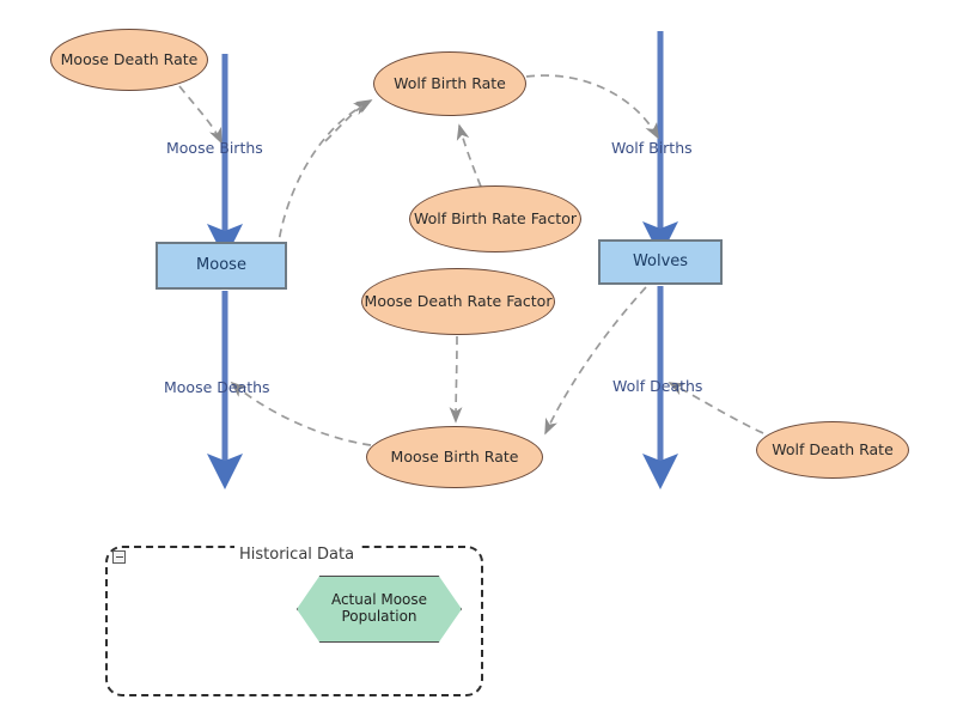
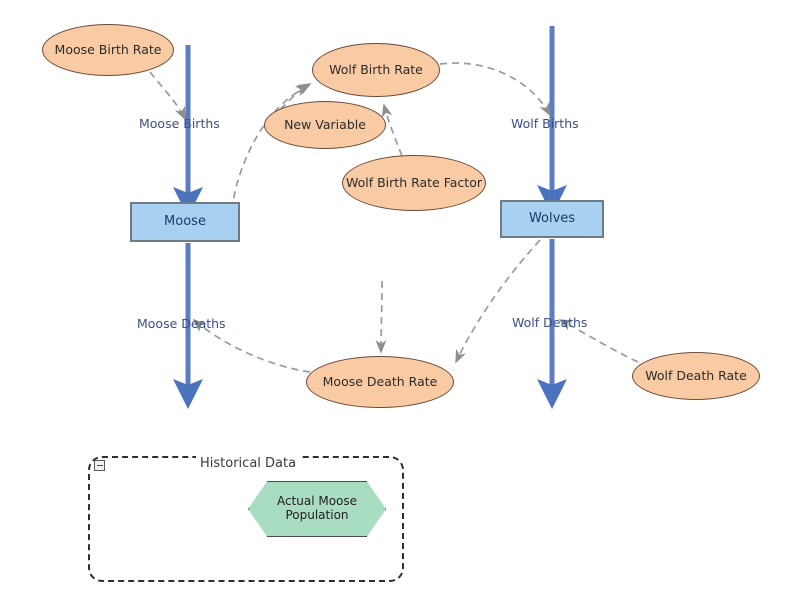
- Moose Death Rate
+ Moose Birth Rate
  Wolf Birth Rate
+ New Variable
  Wolf Birth Rate Factor
- Moose Death Rate Factor
- Moose Birth Rate
+ Moose Death Rate
  Wolf Death Rate
  Moose
  Wolves
  Moose Births
  Moose Deaths
  Wolf Births
  Wolf Deaths
  Historical Data
  Actual Moose Population
